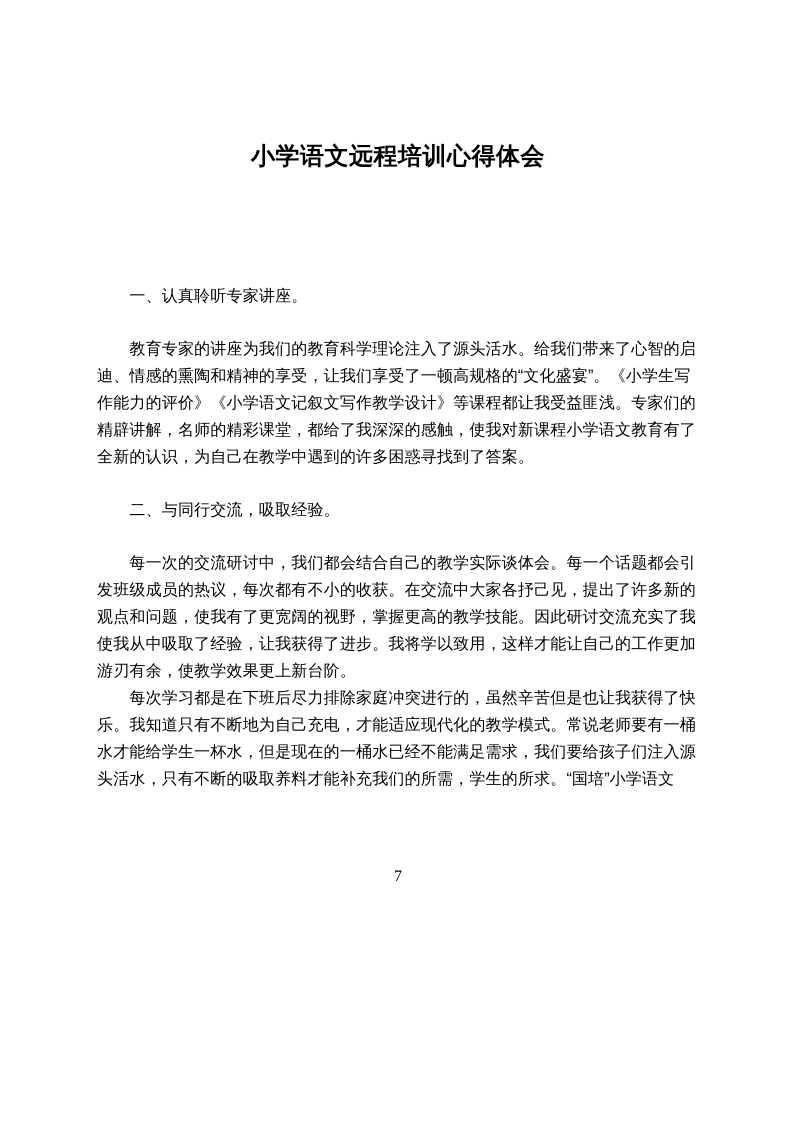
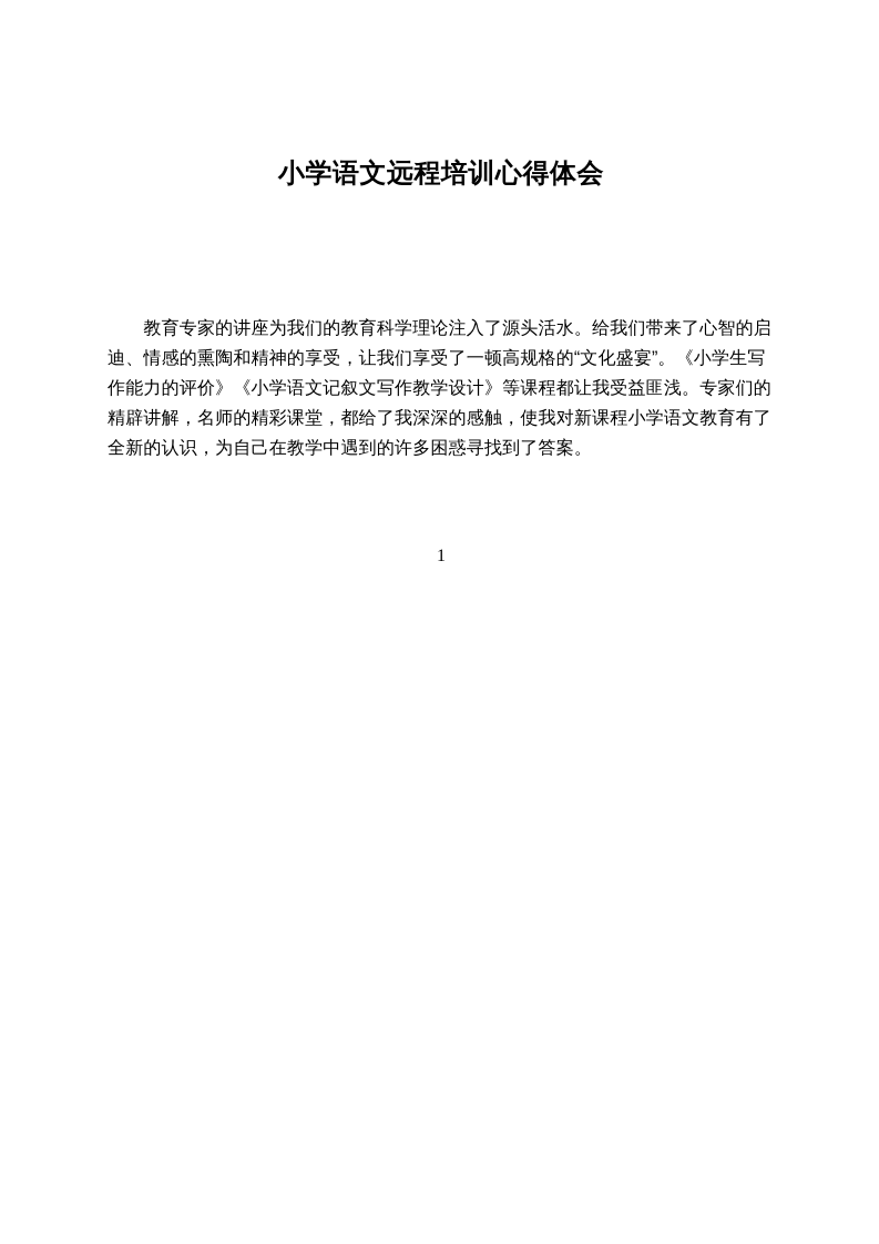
  小学语文远程培训心得体会
- 一、认真聆听专家讲座。
  教育专家的讲座为我们的教育科学理论注入了源头活水。给我们带来了心智的启
  迪、情感的熏陶和精神的享受，让我们享受了一顿高规格的“文化盛宴”。《小学生写
  作能力的评价》《小学语文记叙文写作教学设计》等课程都让我受益匪浅。专家们的
  精辟讲解，名师的精彩课堂，都给了我深深的感触，使我对新课程小学语文教育有了
  全新的认识，为自己在教学中遇到的许多困惑寻找到了答案。
- 二、与同行交流，吸取经验。
- 每一次的交流研讨中，我们都会结合自己的教学实际谈体会。每一个话题都会引
- 发班级成员的热议，每次都有不小的收获。在交流中大家各抒己见，提出了许多新的
- 观点和问题，使我有了更宽阔的视野，掌握更高的教学技能。因此研讨交流充实了我
- 使我从中吸取了经验，让我获得了进步。我将学以致用，这样才能让自己的工作更加
- 游刃有余，使教学效果更上新台阶。
- 每次学习都是在下班后尽力排除家庭冲突进行的，虽然辛苦但是也让我获得了快
- 乐。我知道只有不断地为自己充电，才能适应现代化的教学模式。常说老师要有一桶
- 水才能给学生一杯水，但是现在的一桶水已经不能满足需求，我们要给孩子们注入源
- 头活水，只有不断的吸取养料才能补充我们的所需，学生的所求。“国培”小学语文
- 7
+ 1
